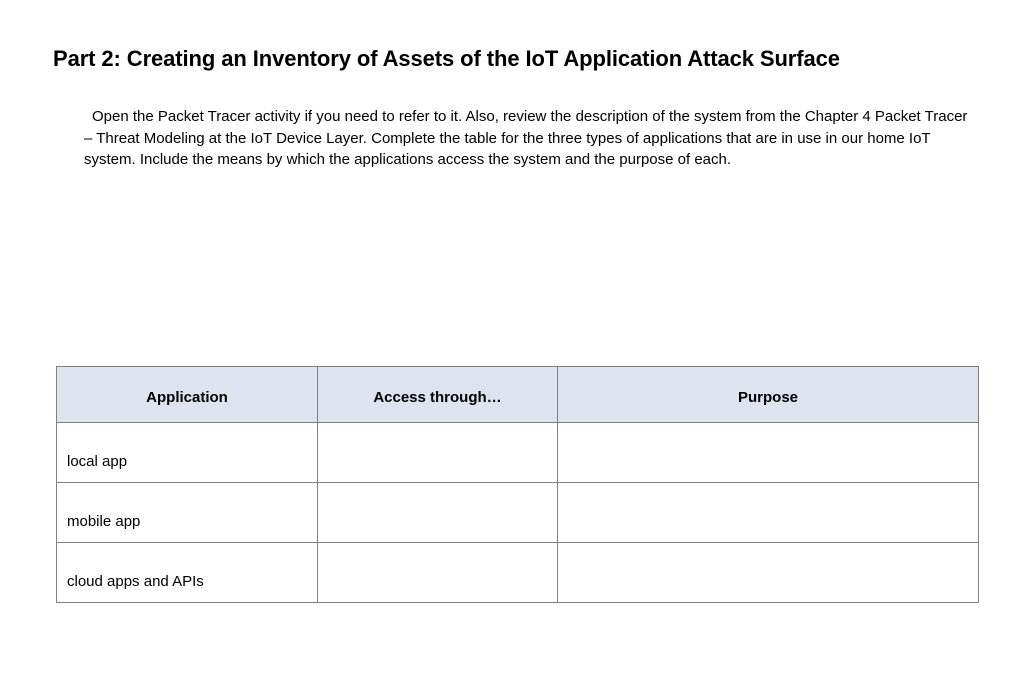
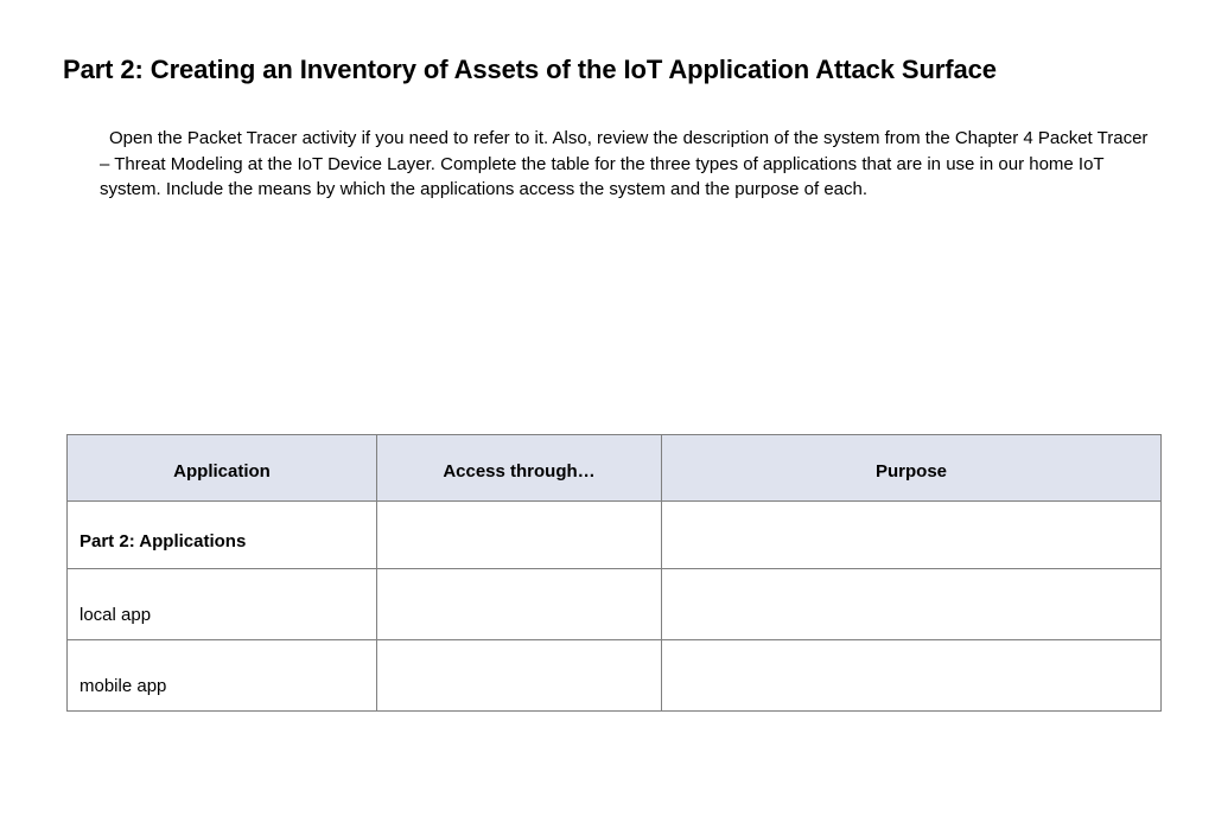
  Part 2: Creating an Inventory of Assets of the IoT Application Attack Surface
  Open the Packet Tracer activity if you need to refer to it. Also, review the description of the system from the Chapter 4 Packet Tracer – Threat Modeling at the IoT Device Layer. Complete the table for the three types of applications that are in use in our home IoT system. Include the means by which the applications access the system and the purpose of each.
  Application	Access through…	Purpose
+ Part 2: Applications
  local app
  mobile app
- cloud apps and APIs
